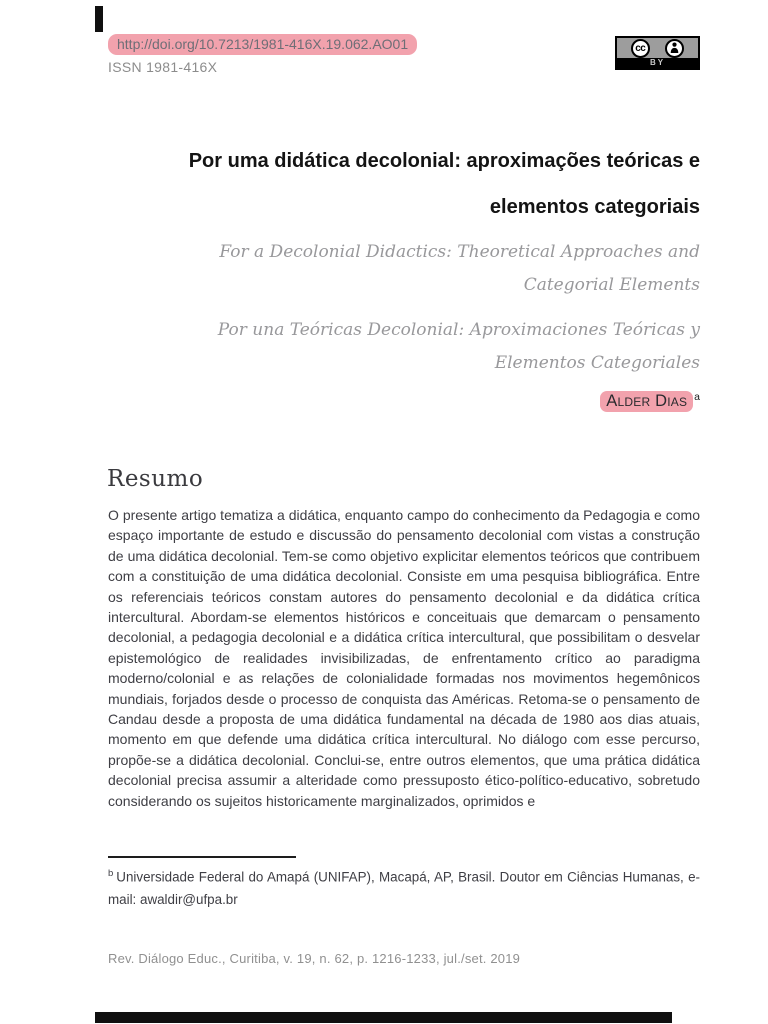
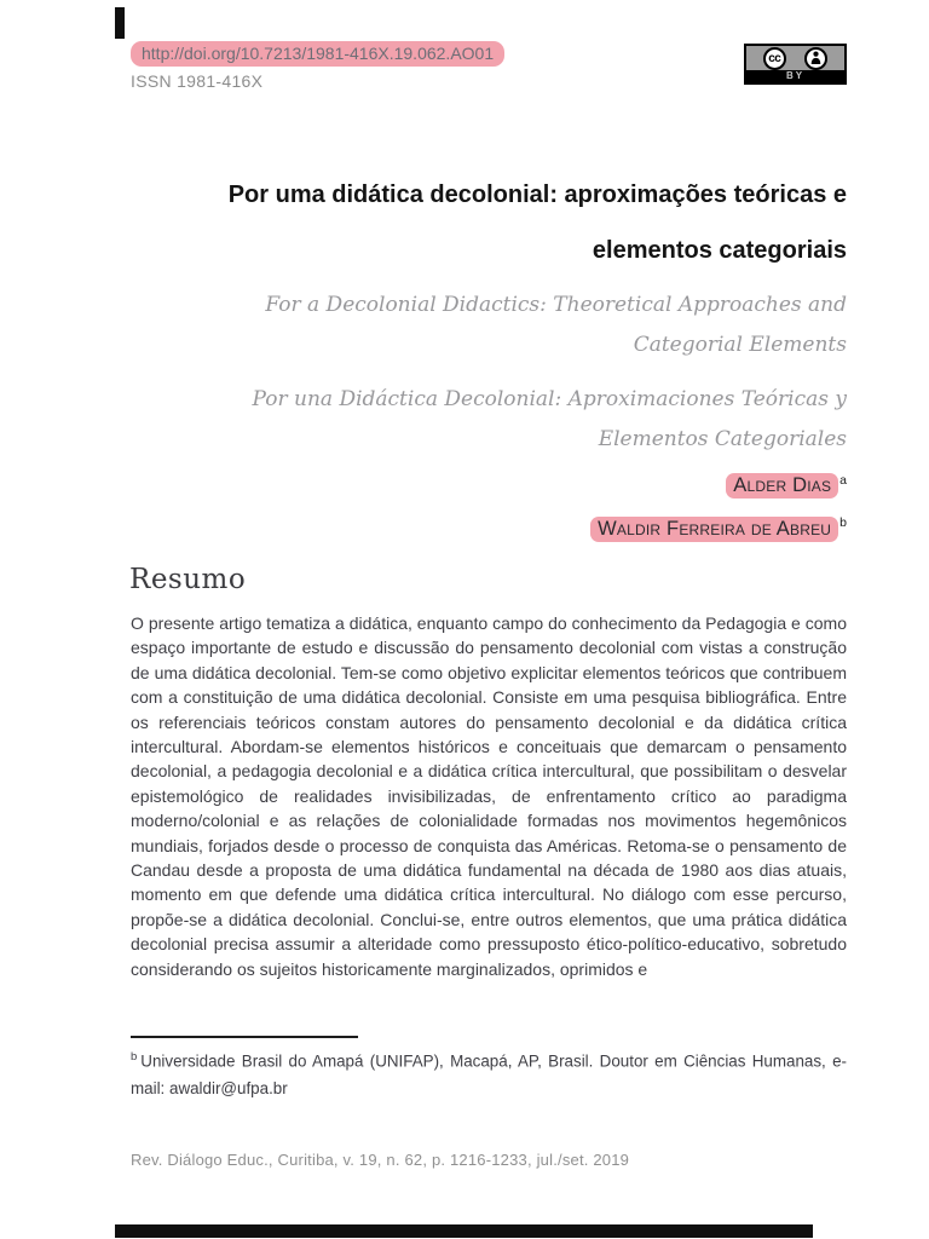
  http://doi.org/10.7213/1981-416X.19.062.AO01
  ISSN 1981-416X
  cc
  BY
  Por uma didática decolonial: aproximações teóricas e elementos categoriais
  For a Decolonial Didactics: Theoretical Approaches and Categorial Elements
- Por una Teóricas Decolonial: Aproximaciones Teóricas y Elementos Categoriales
+ Por una Didáctica Decolonial: Aproximaciones Teóricas y Elementos Categoriales
  Alder Dias a
+ Waldir Ferreira de Abreu b
  Resumo
  O presente artigo tematiza a didática, enquanto campo do conhecimento da Pedagogia e como espaço importante de estudo e discussão do pensamento decolonial com vistas a construção de uma didática decolonial. Tem-se como objetivo explicitar elementos teóricos que contribuem com a constituição de uma didática decolonial. Consiste em uma pesquisa bibliográfica. Entre os referenciais teóricos constam autores do pensamento decolonial e da didática crítica intercultural. Abordam-se elementos históricos e conceituais que demarcam o pensamento decolonial, a pedagogia decolonial e a didática crítica intercultural, que possibilitam o desvelar epistemológico de realidades invisibilizadas, de enfrentamento crítico ao paradigma moderno/colonial e as relações de colonialidade formadas nos movimentos hegemônicos mundiais, forjados desde o processo de conquista das Américas. Retoma-se o pensamento de Candau desde a proposta de uma didática fundamental na década de 1980 aos dias atuais, momento em que defende uma didática crítica intercultural. No diálogo com esse percurso, propõe-se a didática decolonial. Conclui-se, entre outros elementos, que uma prática didática decolonial precisa assumir a alteridade como pressuposto ético-político-educativo, sobretudo considerando os sujeitos historicamente marginalizados, oprimidos e
- b Universidade Federal do Amapá (UNIFAP), Macapá, AP, Brasil. Doutor em Ciências Humanas, e-mail: awaldir@ufpa.br
+ b Universidade Brasil do Amapá (UNIFAP), Macapá, AP, Brasil. Doutor em Ciências Humanas, e-mail: awaldir@ufpa.br
  Rev. Diálogo Educ., Curitiba, v. 19, n. 62, p. 1216-1233, jul./set. 2019
